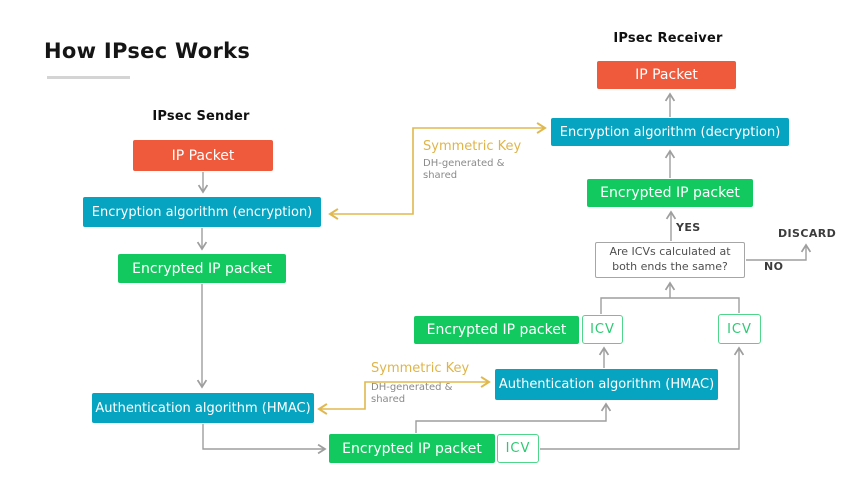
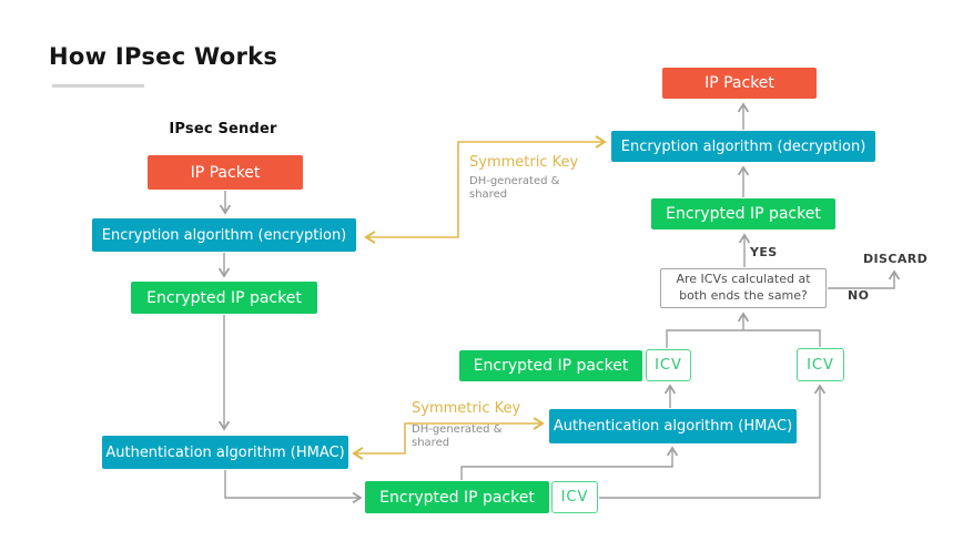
  How IPsec Works
  IPsec Sender
- IPsec Receiver
  IP Packet
  Encryption algorithm (encryption)
  Encrypted IP packet
  Authentication algorithm (HMAC)
  Encrypted IP packet
  ICV
  Authentication algorithm (HMAC)
  Encrypted IP packet
  ICV
  ICV
  Are ICVs calculated at
  both ends the same?
  YES
  NO
  DISCARD
  Encrypted IP packet
  Encryption algorithm (decryption)
  IP Packet
  Symmetric Key
  DH-generated &
  shared
  Symmetric Key
  DH-generated &
  shared
